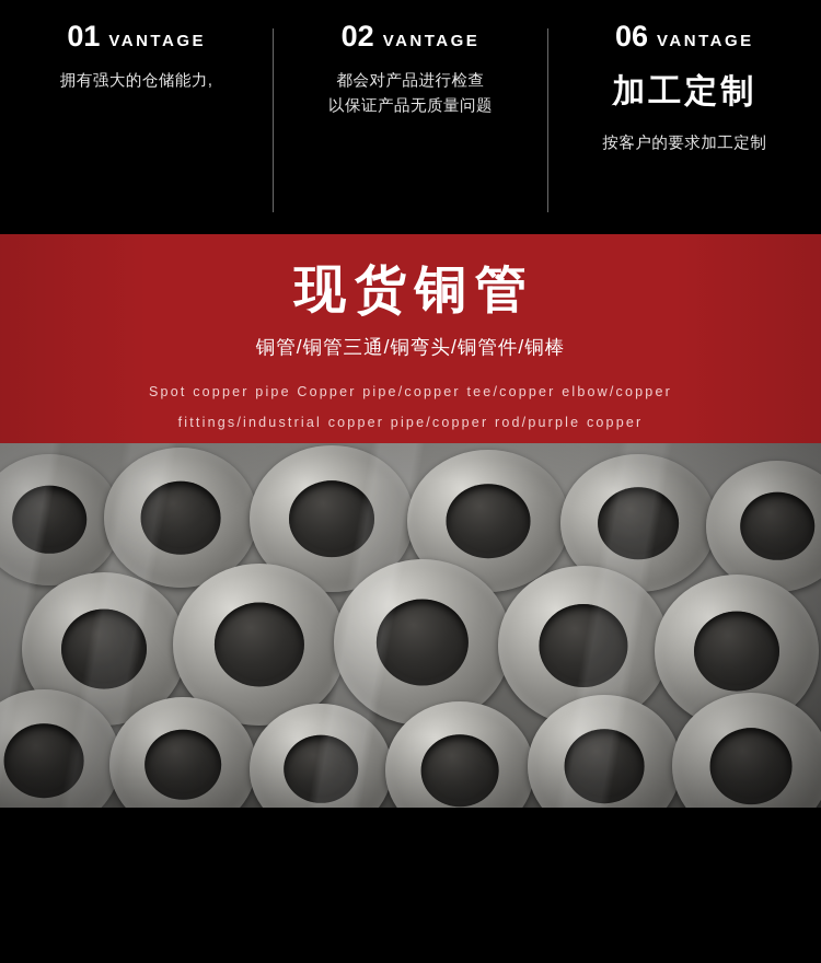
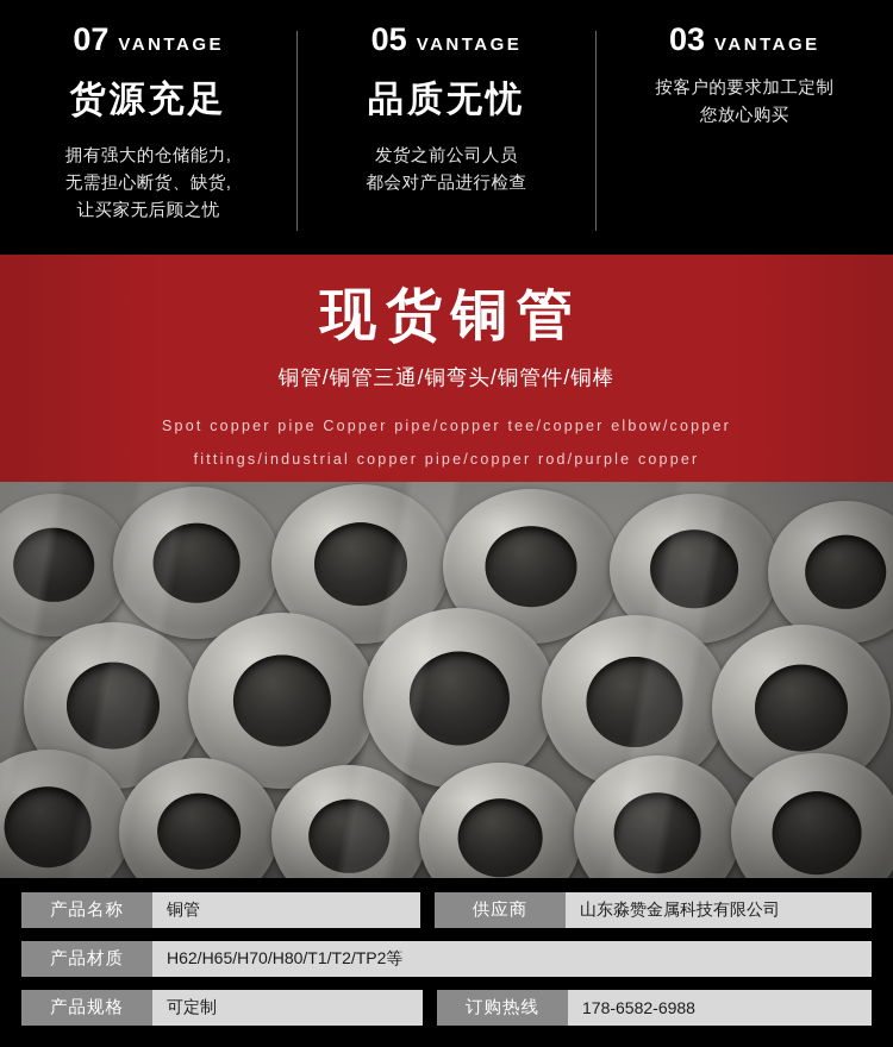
- 01
+ 07
  VANTAGE
+ 货源充足
  拥有强大的仓储能力,
+ 无需担心断货、缺货,
+ 让买家无后顾之忧
- 02
+ 05
  VANTAGE
+ 品质无忧
+ 发货之前公司人员
  都会对产品进行检查
- 以保证产品无质量问题
- 06
+ 03
  VANTAGE
- 加工定制
  按客户的要求加工定制
+ 您放心购买
+ 产品名称
+ 铜管
+ 供应商
+ 山东淼赞金属科技有限公司
+ 产品材质
+ H62/H65/H70/H80/T1/T2/TP2等
+ 产品规格
+ 可定制
+ 订购热线
+ 178-6582-6988
